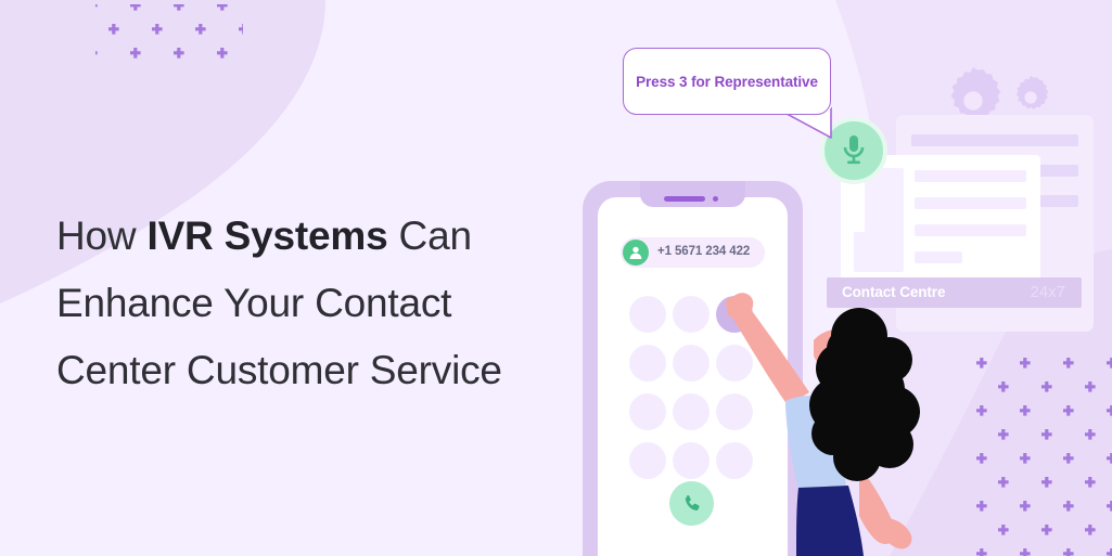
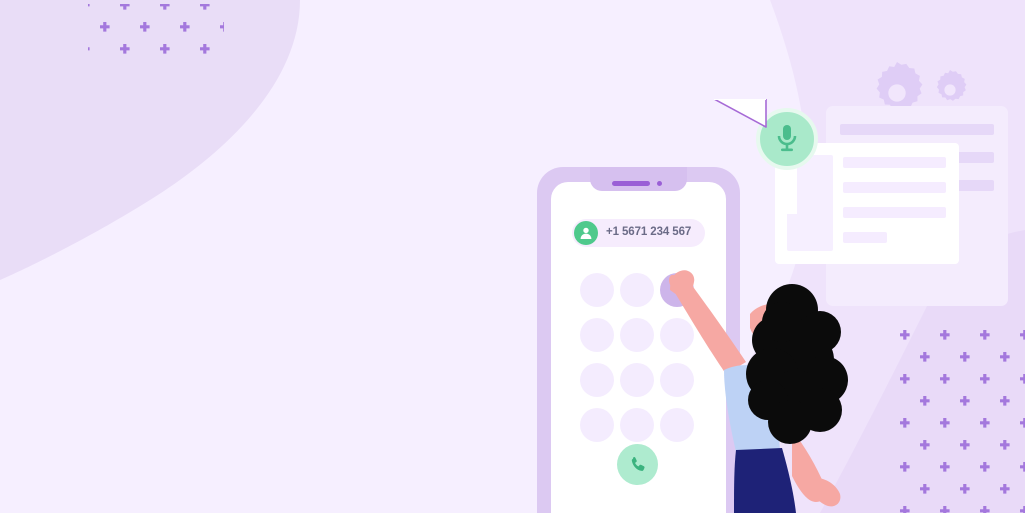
- How IVR Systems Can Enhance Your Contact Center Customer Service
- Contact Centre
- Press 3 for Representative
- +1 5671 234 422
+ +1 5671 234 567
